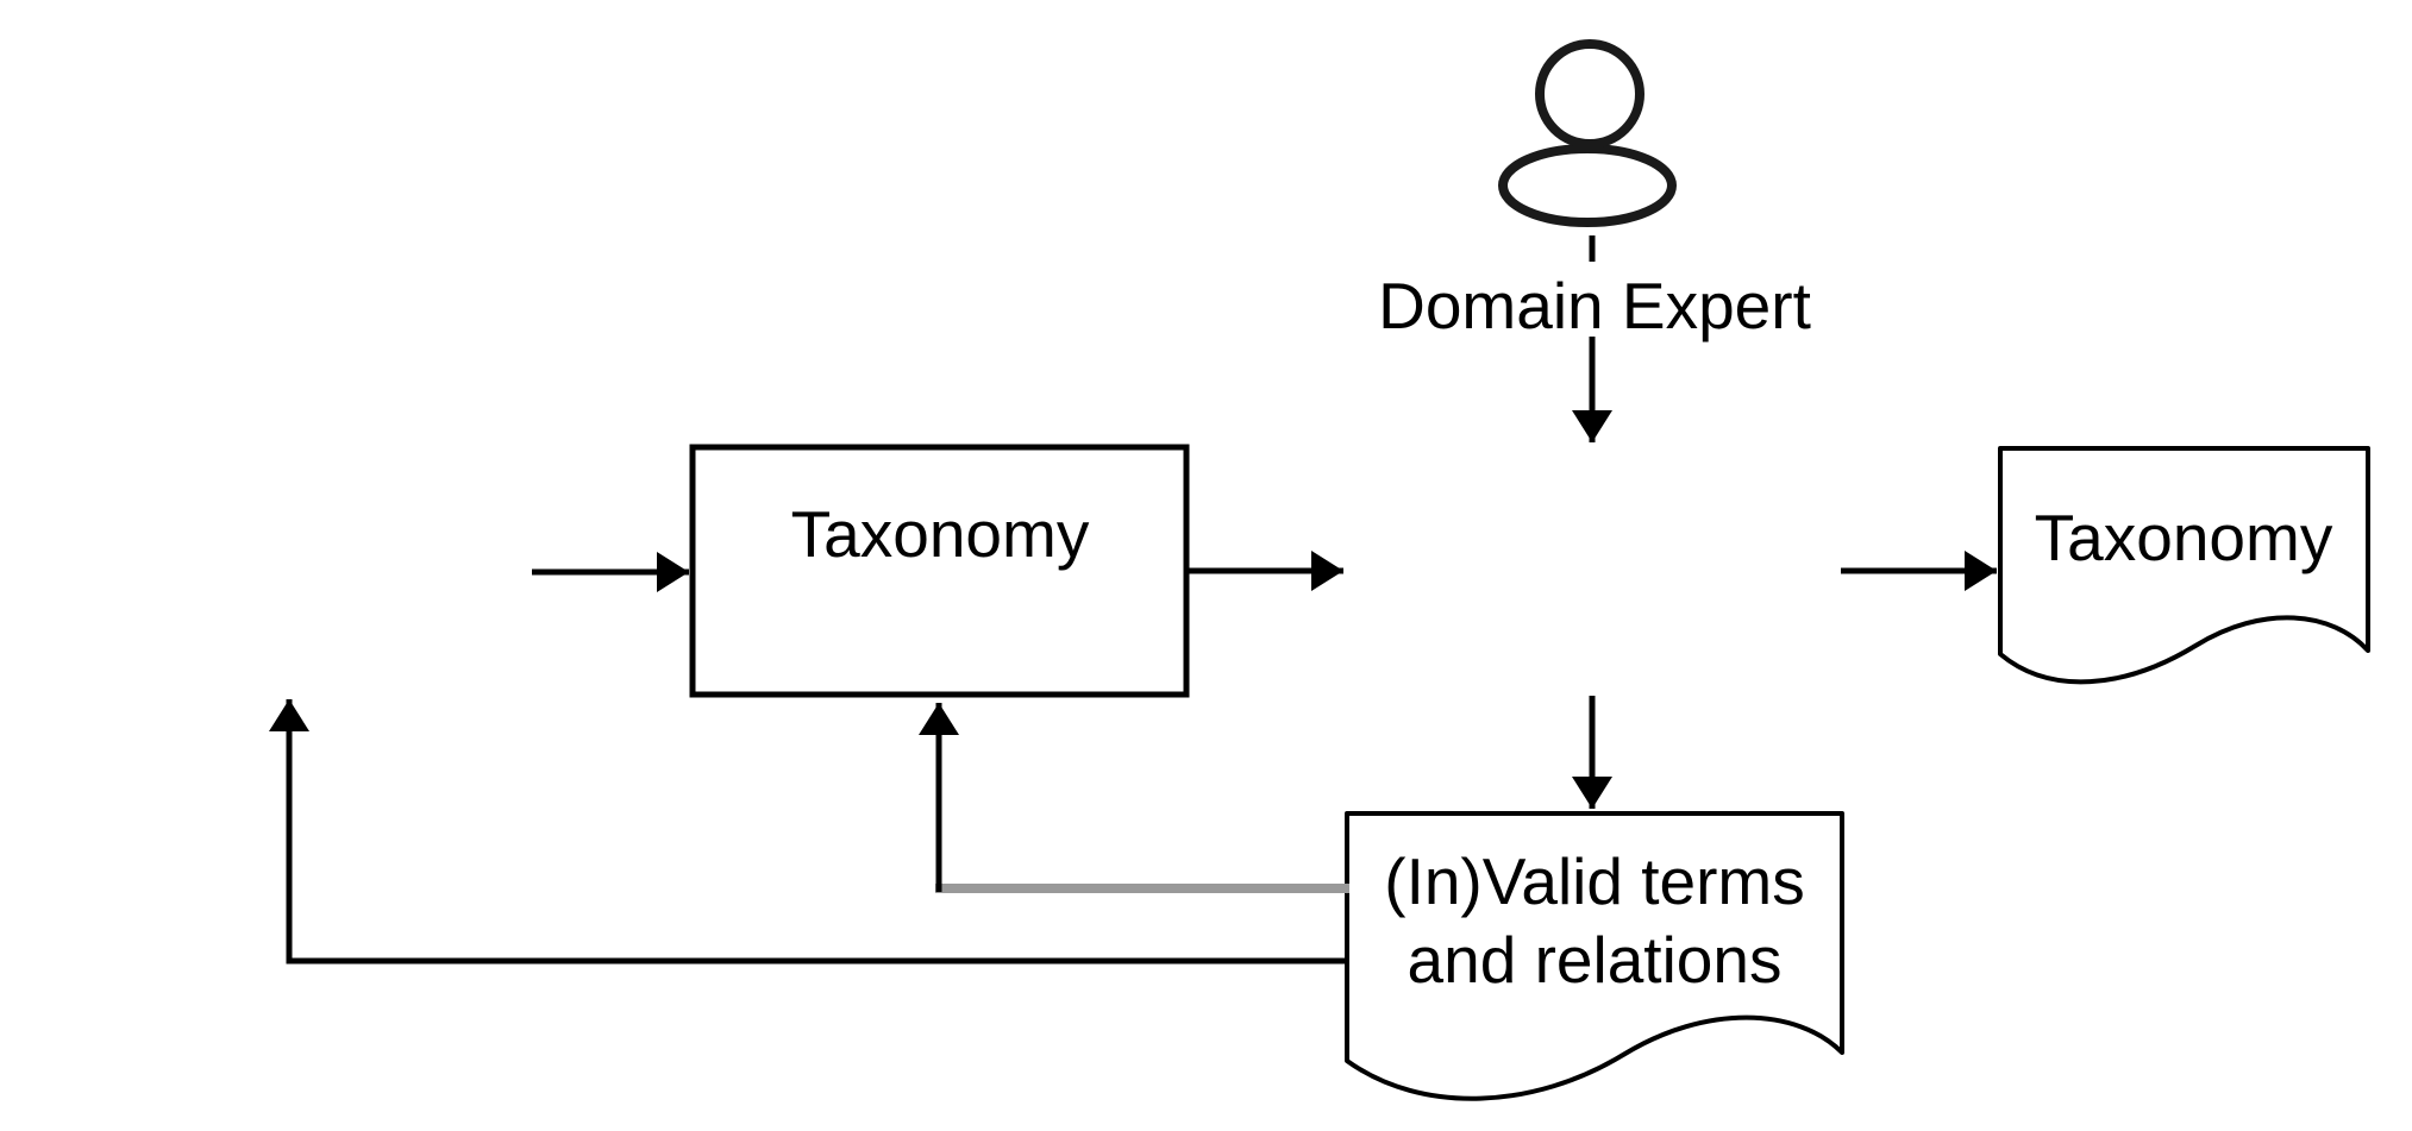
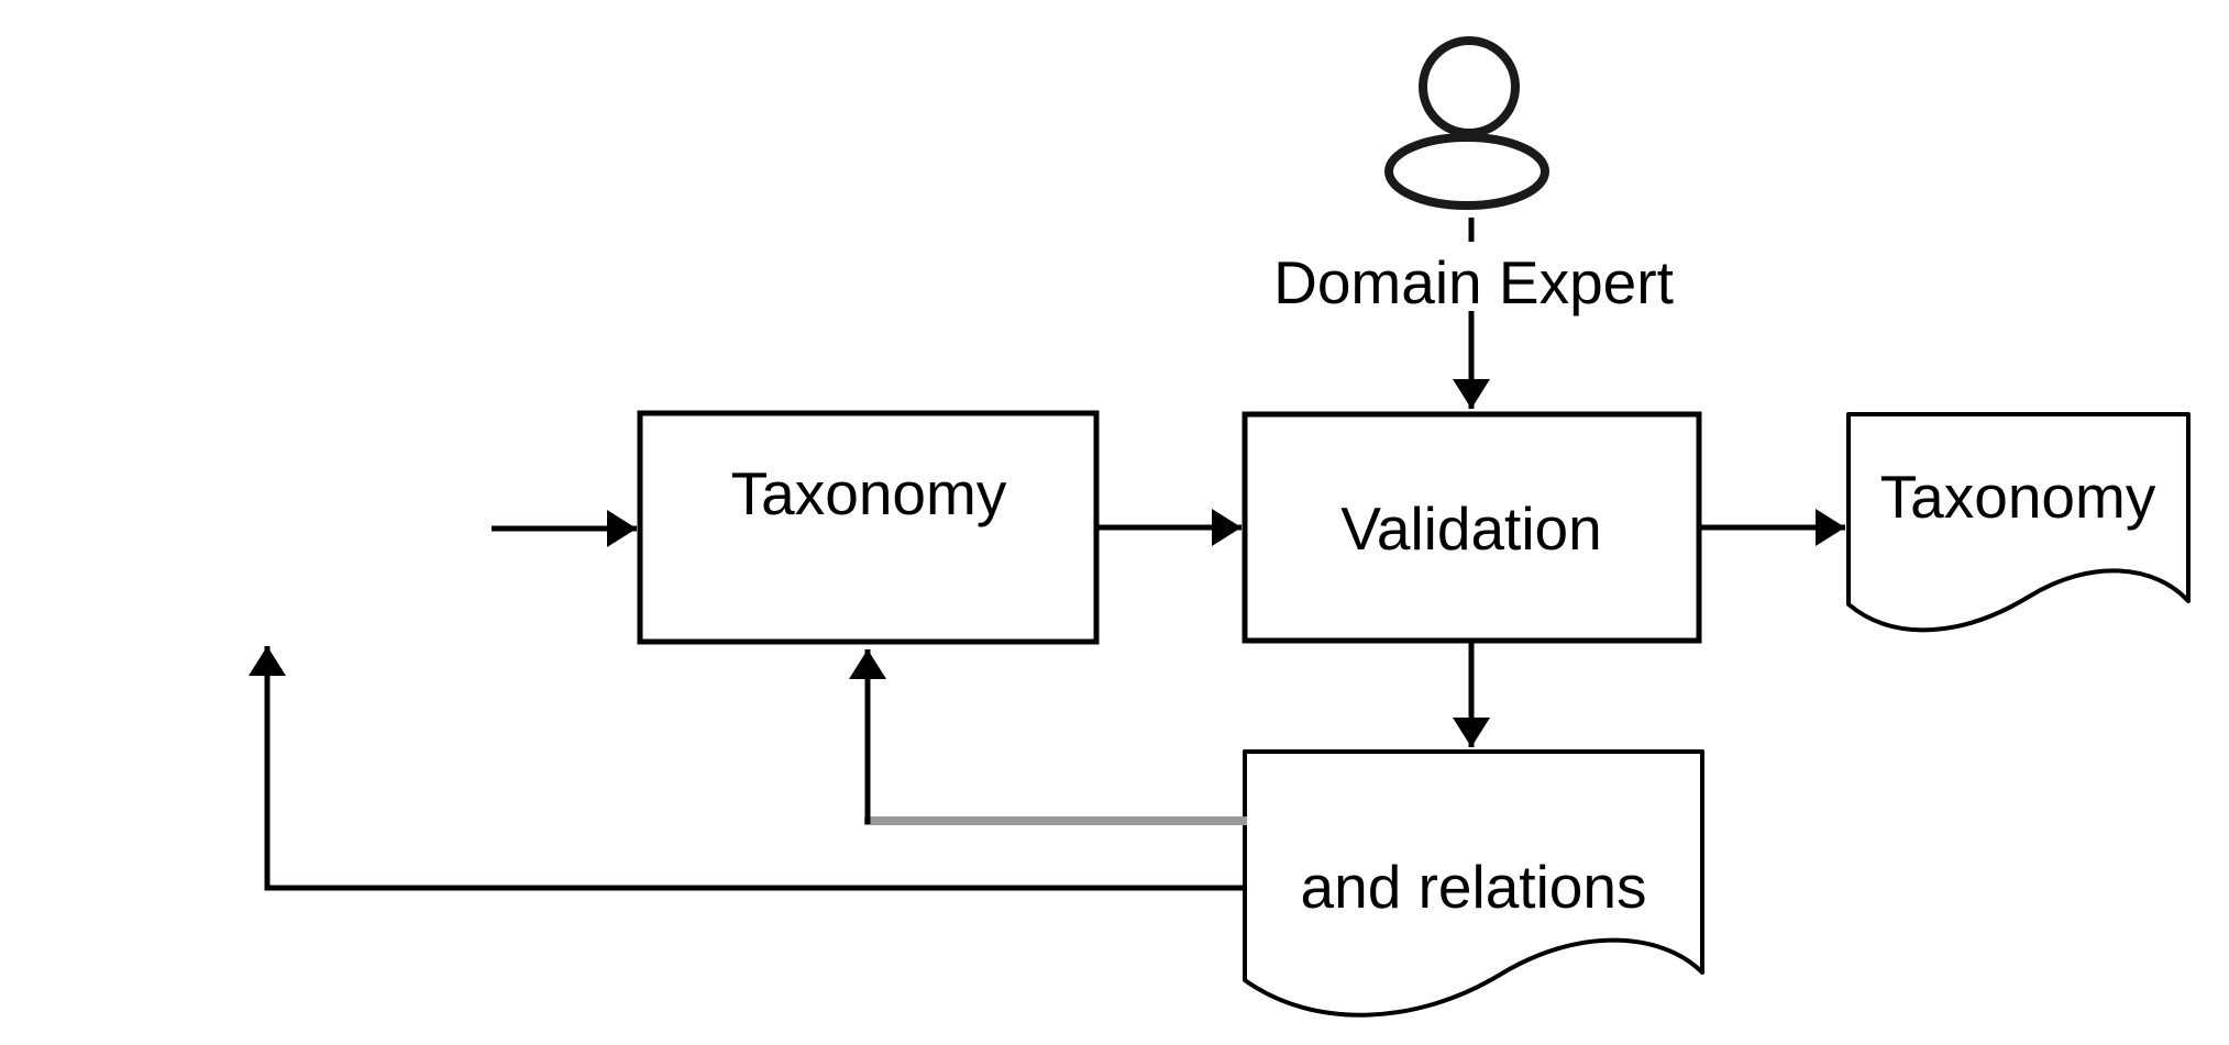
  Domain Expert
  Taxonomy
+ Validation
  Taxonomy
- (In)Valid terms
  and relations
